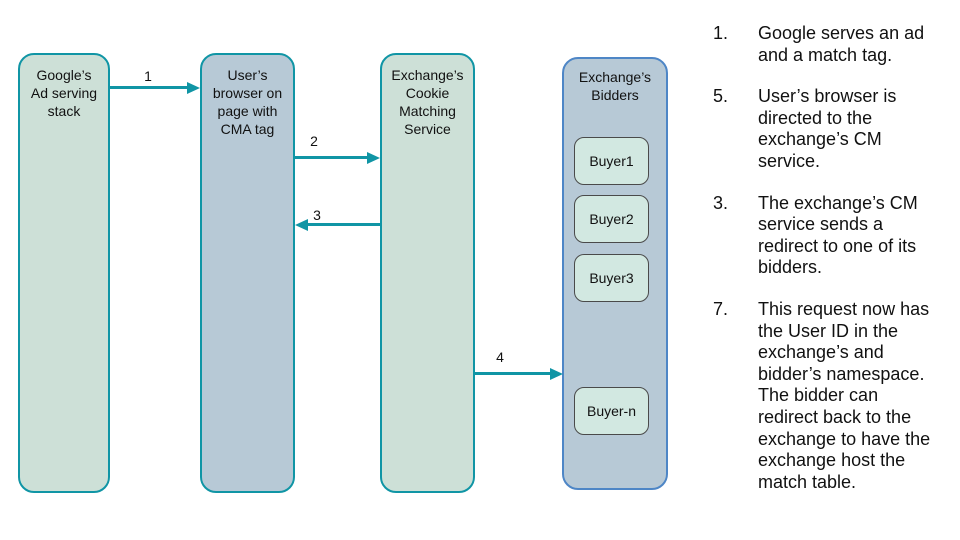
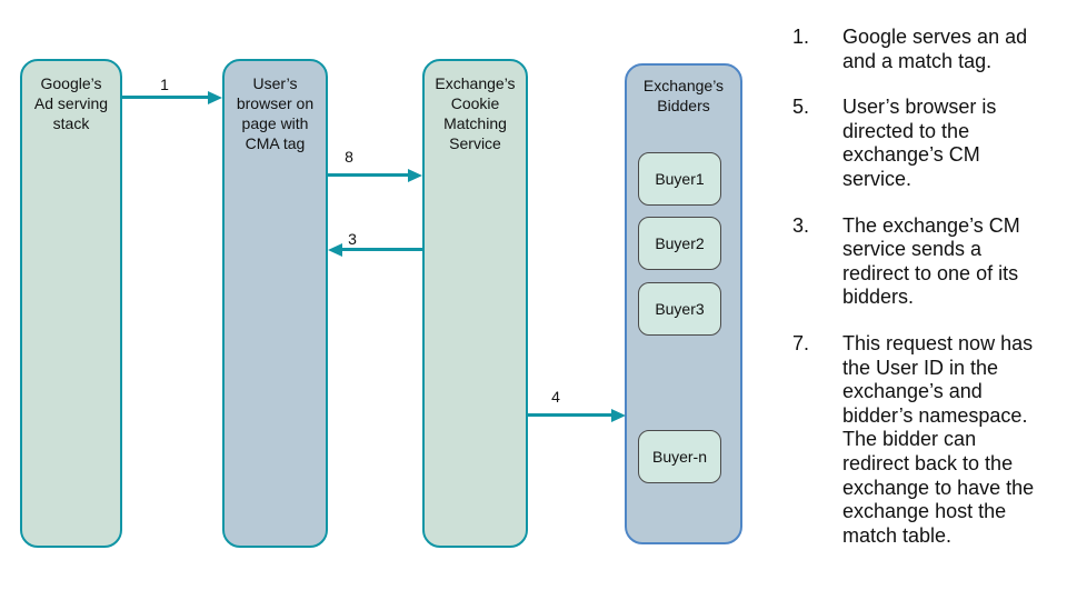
  Google’s
  Ad serving
  stack
  User’s
  browser on
  page with
  CMA tag
  Exchange’s
  Cookie
  Matching
  Service
  Exchange’s
  Bidders
  Buyer1
  Buyer2
  Buyer3
  Buyer-n
  1
- 2
+ 8
  3
  4
  1.
  Google serves an ad
  and a match tag.
  5.
  User’s browser is
  directed to the
  exchange’s CM
  service.
  3.
  The exchange’s CM
  service sends a
  redirect to one of its
  bidders.
  7.
  This request now has
  the User ID in the
  exchange’s and
  bidder’s namespace.
  The bidder can
  redirect back to the
  exchange to have the
  exchange host the
  match table.
